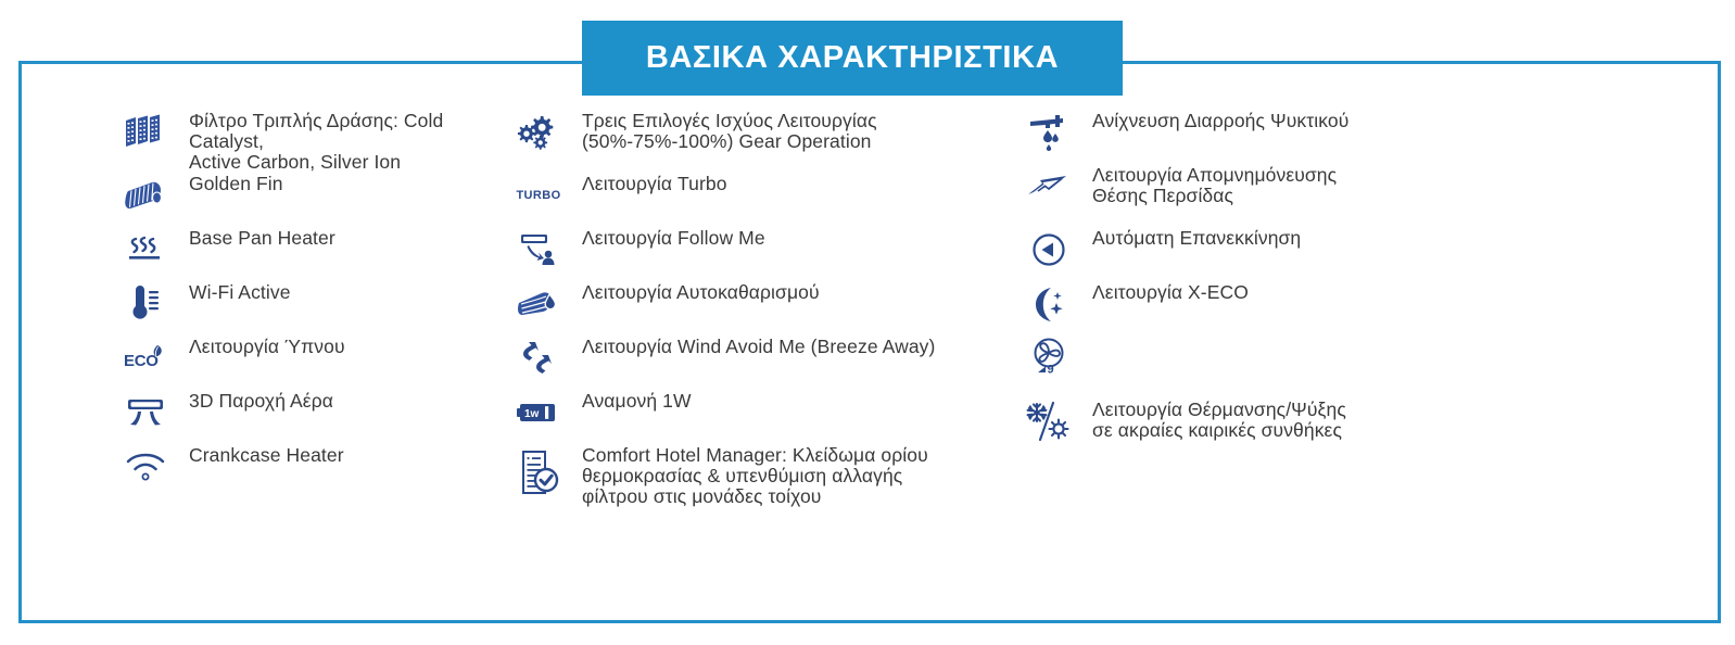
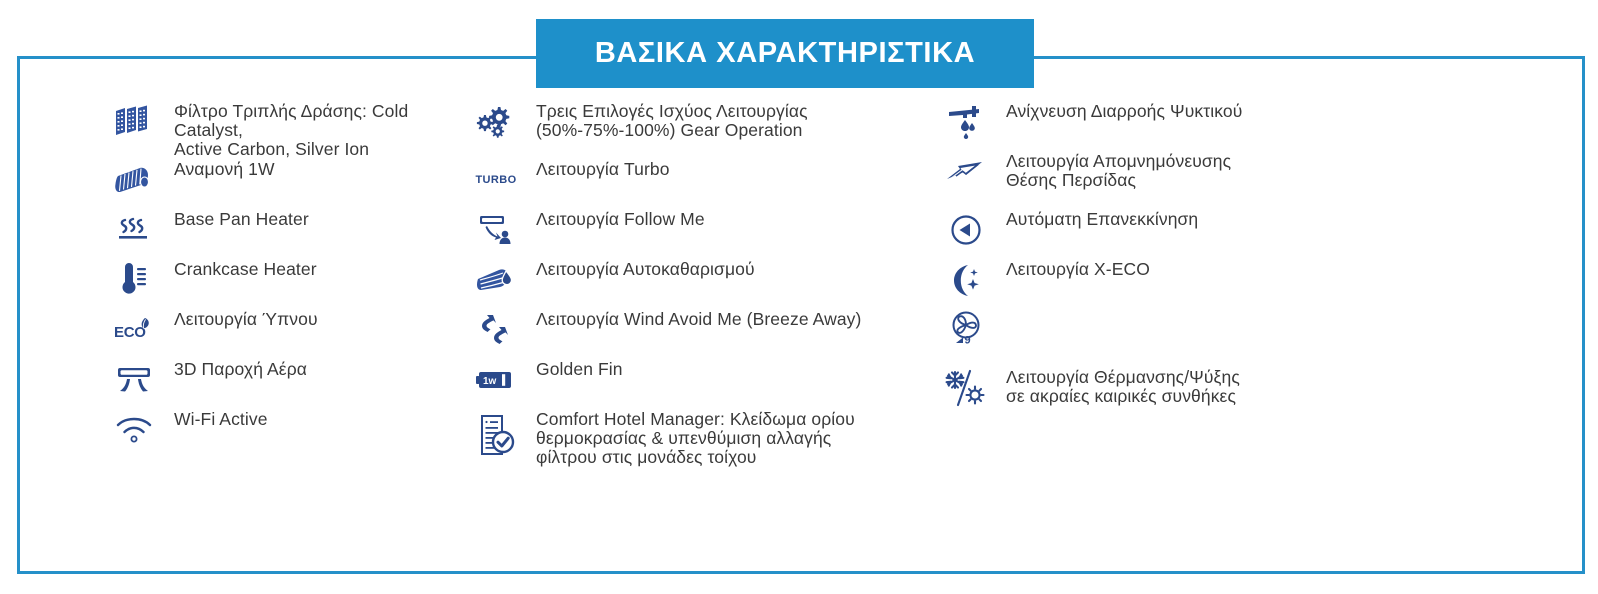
  ΒΑΣΙΚΑ ΧΑΡΑΚΤΗΡΙΣΤΙΚΑ
  Φίλτρο Τριπλής Δράσης: Cold Catalyst,
  Active Carbon, Silver Ion
- Golden Fin
+ Αναμονή 1W
  Base Pan Heater
- Wi-Fi Active
+ Crankcase Heater
  ECO
  Λειτουργία Ύπνου
  3D Παροχή Αέρα
- Crankcase Heater
+ Wi-Fi Active
  Τρεις Επιλογές Ισχύος Λειτουργίας
  (50%-75%-100%) Gear Operation
  TURBO
  Λειτουργία Turbo
  Λειτουργία Follow Me
  Λειτουργία Αυτοκαθαρισμού
  Λειτουργία Wind Avoid Me (Breeze Away)
  1w
- Αναμονή 1W
+ Golden Fin
  Comfort Hotel Manager: Κλείδωμα ορίου
  θερμοκρασίας & υπενθύμιση αλλαγής
  φίλτρου στις μονάδες τοίχου
  Ανίχνευση Διαρροής Ψυκτικού
  Λειτουργία Απομνημόνευσης
  Θέσης Περσίδας
  Αυτόματη Επανεκκίνηση
  Λειτουργία X-ECO
  9
  Λειτουργία Θέρμανσης/Ψύξης
  σε ακραίες καιρικές συνθήκες
